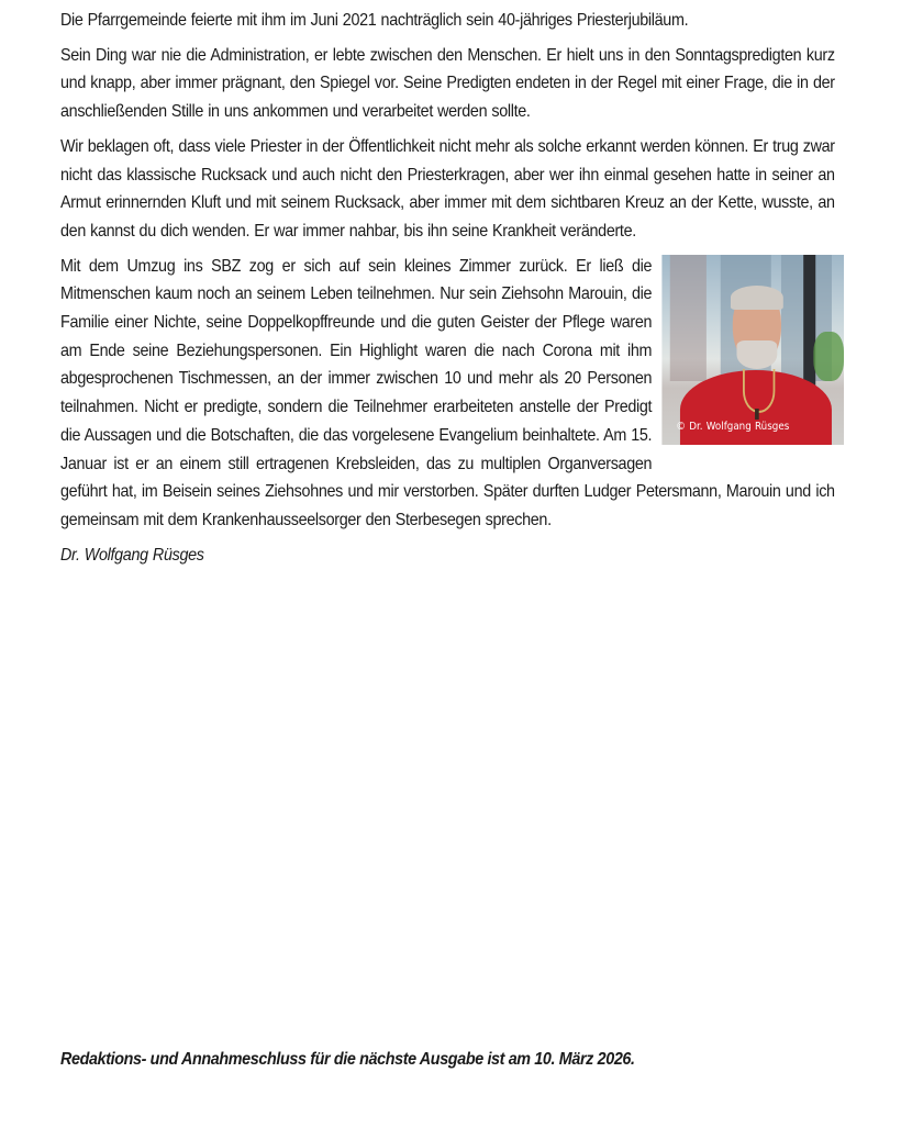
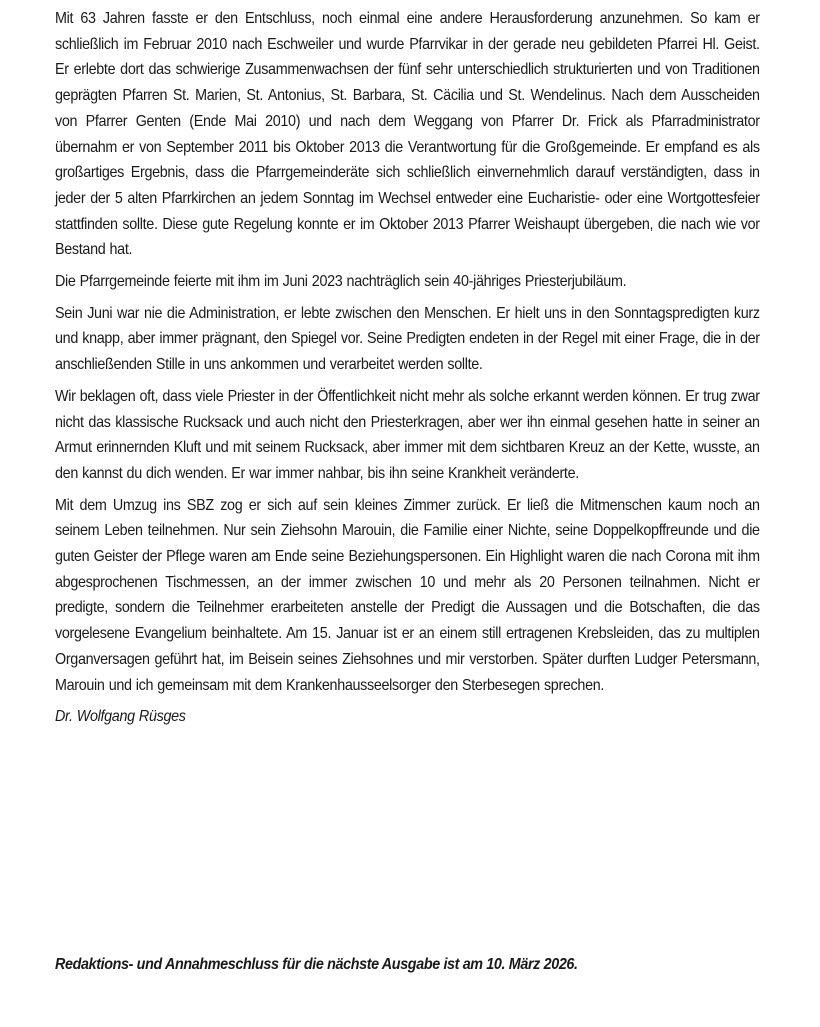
+ Mit 63 Jahren fasste er den Entschluss, noch einmal eine andere Herausforderung anzunehmen. So kam er schließlich im Februar 2010 nach Eschweiler und wurde Pfarrvikar in der gerade neu gebildeten Pfarrei Hl. Geist. Er erlebte dort das schwierige Zusammenwachsen der fünf sehr unterschiedlich strukturierten und von Traditionen geprägten Pfarren St. Marien, St. Antonius, St. Barbara, St. Cäcilia und St. Wendelinus. Nach dem Ausscheiden von Pfarrer Genten (Ende Mai 2010) und nach dem Weggang von Pfarrer Dr. Frick als Pfarradministrator übernahm er von September 2011 bis Oktober 2013 die Verantwortung für die Großgemeinde. Er empfand es als großartiges Ergebnis, dass die Pfarrgemeinderäte sich schließlich einvernehmlich darauf verständigten, dass in jeder der 5 alten Pfarrkirchen an jedem Sonntag im Wechsel entweder eine Eucharistie- oder eine Wortgottesfeier stattfinden sollte. Diese gute Regelung konnte er im Oktober 2013 Pfarrer Weishaupt übergeben, die nach wie vor Bestand hat.
- Die Pfarrgemeinde feierte mit ihm im Juni 2021 nachträglich sein 40-jähriges Priesterjubiläum.
+ Die Pfarrgemeinde feierte mit ihm im Juni 2023 nachträglich sein 40-jähriges Priesterjubiläum.
- Sein Ding war nie die Administration, er lebte zwischen den Menschen. Er hielt uns in den Sonntagspredigten kurz und knapp, aber immer prägnant, den Spiegel vor. Seine Predigten endeten in der Regel mit einer Frage, die in der anschließenden Stille in uns ankommen und verarbeitet werden sollte.
+ Sein Juni war nie die Administration, er lebte zwischen den Menschen. Er hielt uns in den Sonntagspredigten kurz und knapp, aber immer prägnant, den Spiegel vor. Seine Predigten endeten in der Regel mit einer Frage, die in der anschließenden Stille in uns ankommen und verarbeitet werden sollte.
  Wir beklagen oft, dass viele Priester in der Öffentlichkeit nicht mehr als solche erkannt werden können. Er trug zwar nicht das klassische Rucksack und auch nicht den Priesterkragen, aber wer ihn einmal gesehen hatte in seiner an Armut erinnernden Kluft und mit seinem Rucksack, aber immer mit dem sichtbaren Kreuz an der Kette, wusste, an den kannst du dich wenden. Er war immer nahbar, bis ihn seine Krankheit veränderte.
- © Dr. Wolfgang Rüsges
  Mit dem Umzug ins SBZ zog er sich auf sein kleines Zimmer zurück. Er ließ die Mitmenschen kaum noch an seinem Leben teilnehmen. Nur sein Ziehsohn Marouin, die Familie einer Nichte, seine Doppelkopffreunde und die guten Geister der Pflege waren am Ende seine Beziehungspersonen. Ein Highlight waren die nach Corona mit ihm abgesprochenen Tischmessen, an der immer zwischen 10 und mehr als 20 Personen teilnahmen. Nicht er predigte, sondern die Teilnehmer erarbeiteten anstelle der Predigt die Aussagen und die Botschaften, die das vorgelesene Evangelium beinhaltete. Am 15. Januar ist er an einem still ertragenen Krebsleiden, das zu multiplen Organversagen geführt hat, im Beisein seines Ziehsohnes und mir verstorben. Später durften Ludger Petersmann, Marouin und ich gemeinsam mit dem Krankenhausseelsorger den Sterbesegen sprechen.
  Dr. Wolfgang Rüsges
  Redaktions- und Annahmeschluss für die nächste Ausgabe ist am 10. März 2026.
